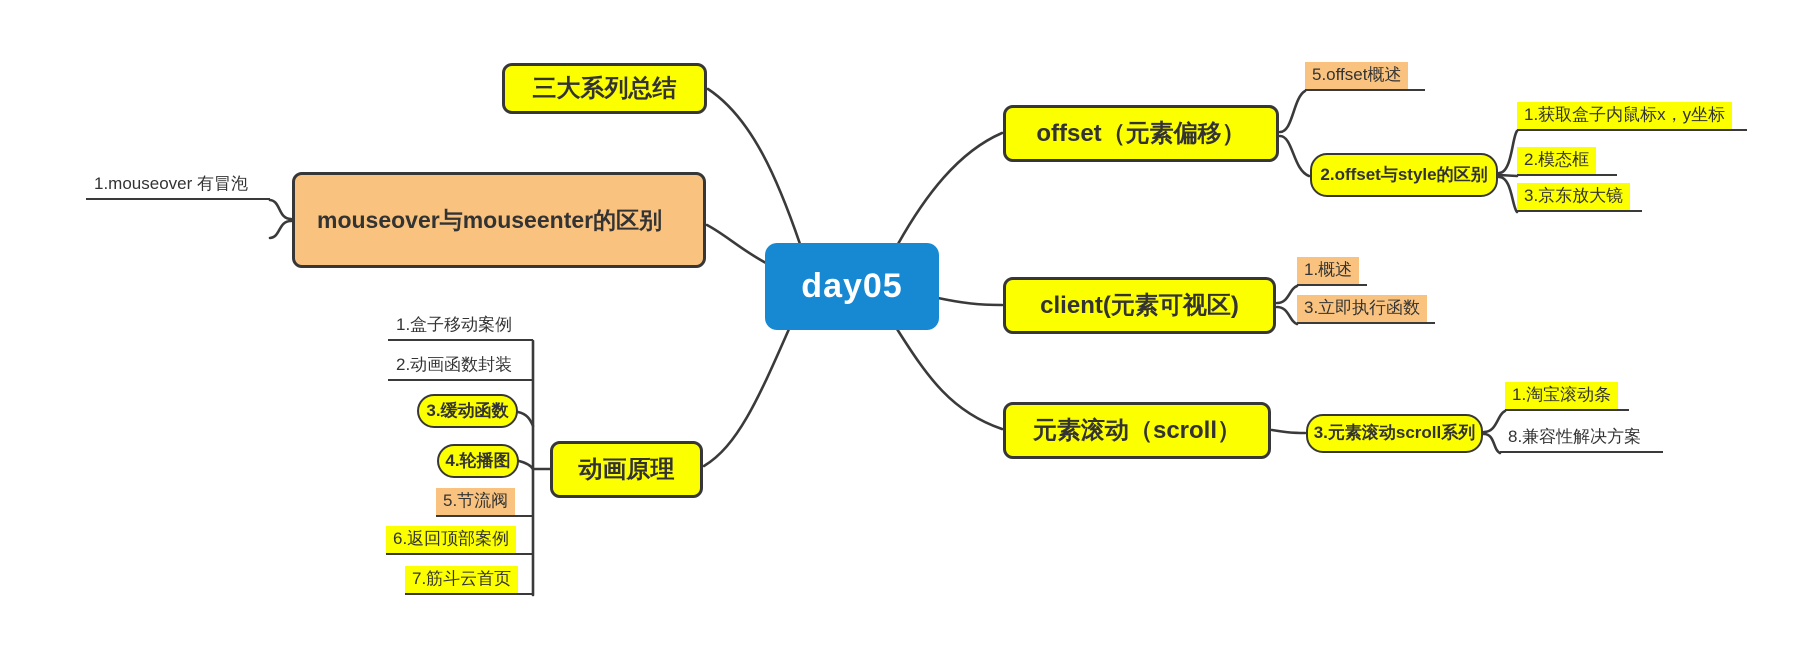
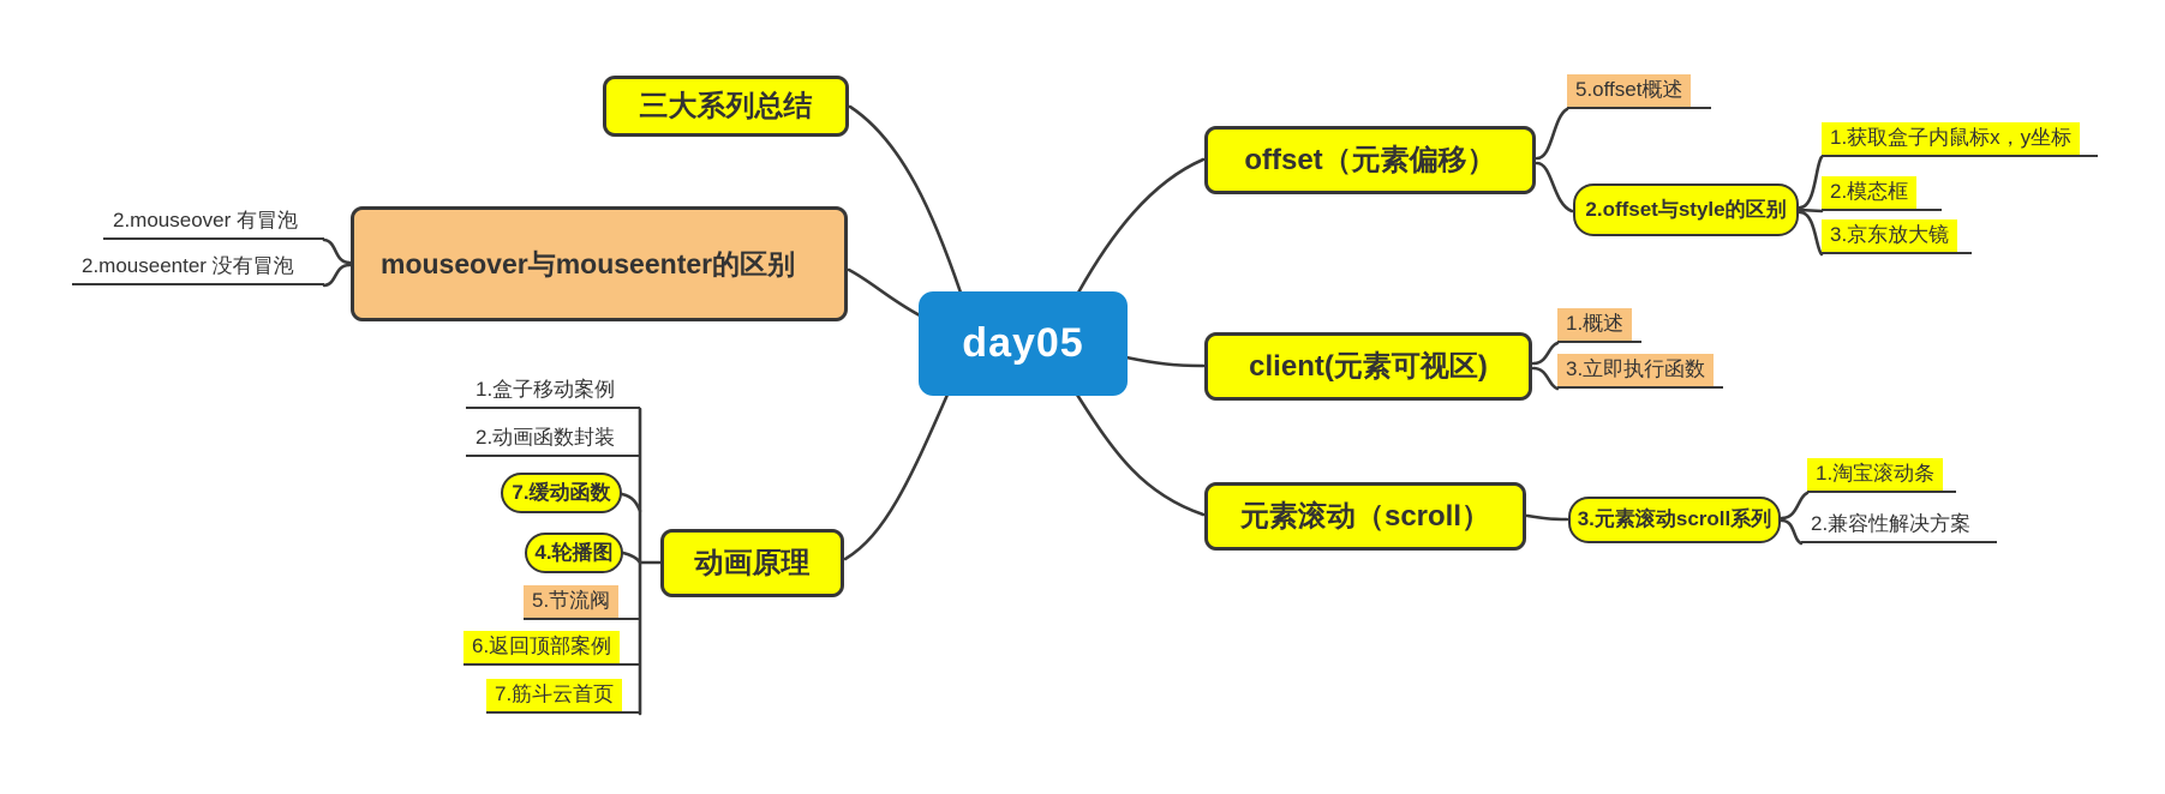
  day05
  三大系列总结
  mouseover与mouseenter的区别
  动画原理
  offset（元素偏移）
  client(元素可视区)
  元素滚动（scroll）
- 1.mouseover 有冒泡
+ 2.mouseover 有冒泡
+ 2.mouseenter 没有冒泡
  1.盒子移动案例
  2.动画函数封装
- 3.缓动函数
+ 7.缓动函数
  4.轮播图
  5.节流阀
  6.返回顶部案例
  7.筋斗云首页
  5.offset概述
  2.offset与style的区别
  1.获取盒子内鼠标x，y坐标
  2.模态框
  3.京东放大镜
  1.概述
  3.立即执行函数
  3.元素滚动scroll系列
  1.淘宝滚动条
- 8.兼容性解决方案
+ 2.兼容性解决方案
